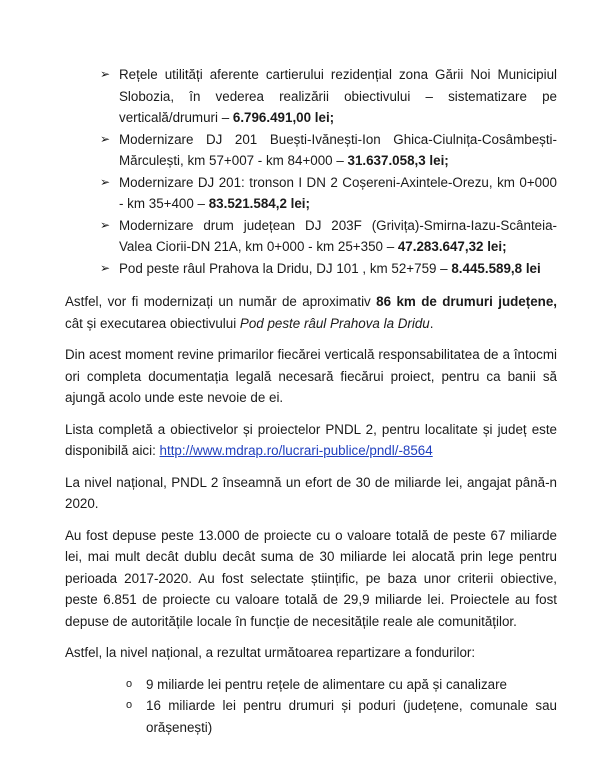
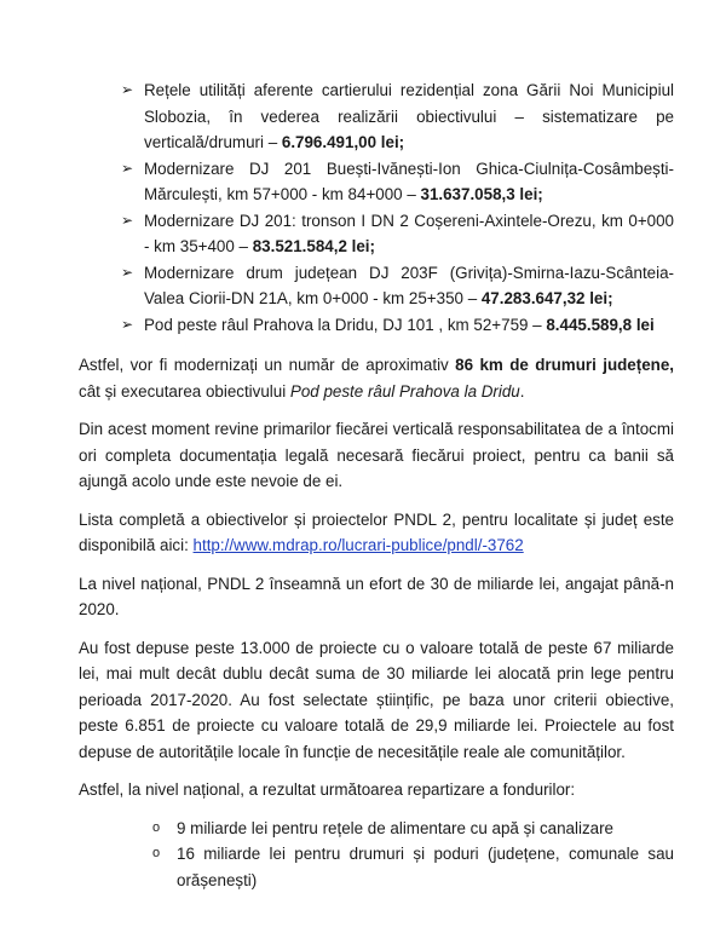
  ➢
  Rețele utilități aferente cartierului rezidențial zona Gării Noi Municipiul Slobozia, în vederea realizării obiectivului – sistematizare pe verticală/drumuri – 6.796.491,00 lei;
  ➢
- Modernizare DJ 201 Buești-Ivănești-Ion Ghica-Ciulnița-Cosâmbești-Mărculești, km 57+007 - km 84+000 – 31.637.058,3 lei;
+ Modernizare DJ 201 Buești-Ivănești-Ion Ghica-Ciulnița-Cosâmbești-Mărculești, km 57+000 - km 84+000 – 31.637.058,3 lei;
  ➢
  Modernizare DJ 201: tronson I DN 2 Coșereni-Axintele-Orezu, km 0+000 - km 35+400 – 83.521.584,2 lei;
  ➢
  Modernizare drum județean DJ 203F (Grivița)-Smirna-Iazu-Scânteia-Valea Ciorii-DN 21A, km 0+000 - km 25+350 – 47.283.647,32 lei;
  ➢
  Pod peste râul Prahova la Dridu, DJ 101 , km 52+759 – 8.445.589,8 lei
  Astfel, vor fi modernizați un număr de aproximativ 86 km de drumuri județene, cât și executarea obiectivului Pod peste râul Prahova la Dridu.
  Din acest moment revine primarilor fiecărei verticală responsabilitatea de a întocmi ori completa documentația legală necesară fiecărui proiect, pentru ca banii să ajungă acolo unde este nevoie de ei.
- Lista completă a obiectivelor și proiectelor PNDL 2, pentru localitate și județ este disponibilă aici: http://www.mdrap.ro/lucrari-publice/pndl/-8564
+ Lista completă a obiectivelor și proiectelor PNDL 2, pentru localitate și județ este disponibilă aici: http://www.mdrap.ro/lucrari-publice/pndl/-3762
  La nivel național, PNDL 2 înseamnă un efort de 30 de miliarde lei, angajat până-n 2020.
  Au fost depuse peste 13.000 de proiecte cu o valoare totală de peste 67 miliarde lei, mai mult decât dublu decât suma de 30 miliarde lei alocată prin lege pentru perioada 2017-2020. Au fost selectate științific, pe baza unor criterii obiective, peste 6.851 de proiecte cu valoare totală de 29,9 miliarde lei. Proiectele au fost depuse de autoritățile locale în funcție de necesitățile reale ale comunităților.
  Astfel, la nivel național, a rezultat următoarea repartizare a fondurilor:
  o
  9 miliarde lei pentru rețele de alimentare cu apă și canalizare
  o
  16 miliarde lei pentru drumuri și poduri (județene, comunale sau orășenești)
